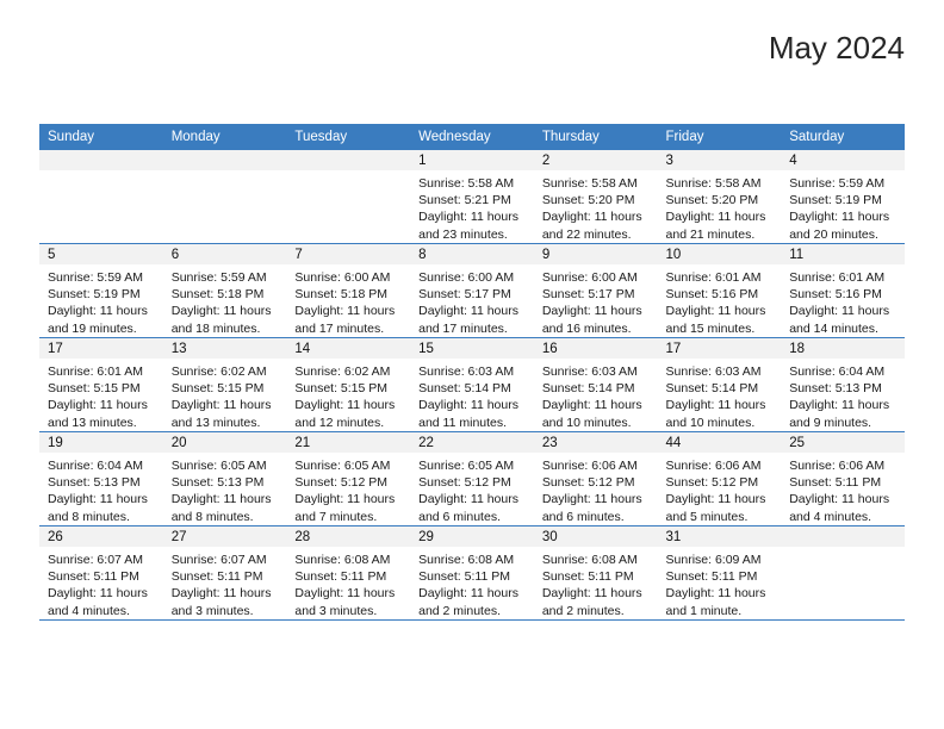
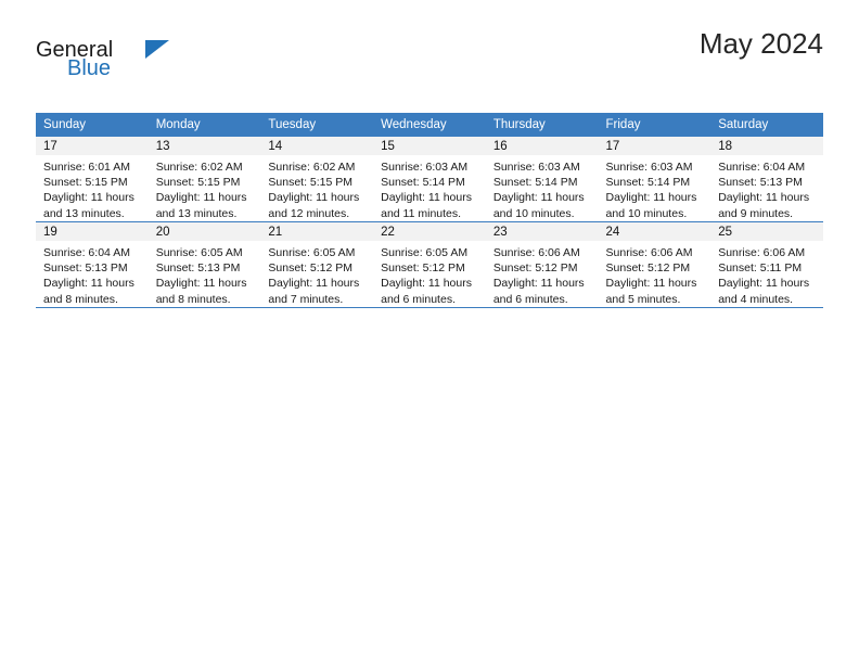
+ General
+ Blue
  May 2024
  Sunday	Monday	Tuesday	Wednesday	Thursday	Friday	Saturday
- 			1Sunrise: 5:58 AMSunset: 5:21 PMDaylight: 11 hoursand 23 minutes.	2Sunrise: 5:58 AMSunset: 5:20 PMDaylight: 11 hoursand 22 minutes.	3Sunrise: 5:58 AMSunset: 5:20 PMDaylight: 11 hoursand 21 minutes.	4Sunrise: 5:59 AMSunset: 5:19 PMDaylight: 11 hoursand 20 minutes.
- 5Sunrise: 5:59 AMSunset: 5:19 PMDaylight: 11 hoursand 19 minutes.	6Sunrise: 5:59 AMSunset: 5:18 PMDaylight: 11 hoursand 18 minutes.	7Sunrise: 6:00 AMSunset: 5:18 PMDaylight: 11 hoursand 17 minutes.	8Sunrise: 6:00 AMSunset: 5:17 PMDaylight: 11 hoursand 17 minutes.	9Sunrise: 6:00 AMSunset: 5:17 PMDaylight: 11 hoursand 16 minutes.	10Sunrise: 6:01 AMSunset: 5:16 PMDaylight: 11 hoursand 15 minutes.	11Sunrise: 6:01 AMSunset: 5:16 PMDaylight: 11 hoursand 14 minutes.
  17Sunrise: 6:01 AMSunset: 5:15 PMDaylight: 11 hoursand 13 minutes.	13Sunrise: 6:02 AMSunset: 5:15 PMDaylight: 11 hoursand 13 minutes.	14Sunrise: 6:02 AMSunset: 5:15 PMDaylight: 11 hoursand 12 minutes.	15Sunrise: 6:03 AMSunset: 5:14 PMDaylight: 11 hoursand 11 minutes.	16Sunrise: 6:03 AMSunset: 5:14 PMDaylight: 11 hoursand 10 minutes.	17Sunrise: 6:03 AMSunset: 5:14 PMDaylight: 11 hoursand 10 minutes.	18Sunrise: 6:04 AMSunset: 5:13 PMDaylight: 11 hoursand 9 minutes.
- 19Sunrise: 6:04 AMSunset: 5:13 PMDaylight: 11 hoursand 8 minutes.	20Sunrise: 6:05 AMSunset: 5:13 PMDaylight: 11 hoursand 8 minutes.	21Sunrise: 6:05 AMSunset: 5:12 PMDaylight: 11 hoursand 7 minutes.	22Sunrise: 6:05 AMSunset: 5:12 PMDaylight: 11 hoursand 6 minutes.	23Sunrise: 6:06 AMSunset: 5:12 PMDaylight: 11 hoursand 6 minutes.	44Sunrise: 6:06 AMSunset: 5:12 PMDaylight: 11 hoursand 5 minutes.	25Sunrise: 6:06 AMSunset: 5:11 PMDaylight: 11 hoursand 4 minutes.
+ 19Sunrise: 6:04 AMSunset: 5:13 PMDaylight: 11 hoursand 8 minutes.	20Sunrise: 6:05 AMSunset: 5:13 PMDaylight: 11 hoursand 8 minutes.	21Sunrise: 6:05 AMSunset: 5:12 PMDaylight: 11 hoursand 7 minutes.	22Sunrise: 6:05 AMSunset: 5:12 PMDaylight: 11 hoursand 6 minutes.	23Sunrise: 6:06 AMSunset: 5:12 PMDaylight: 11 hoursand 6 minutes.	24Sunrise: 6:06 AMSunset: 5:12 PMDaylight: 11 hoursand 5 minutes.	25Sunrise: 6:06 AMSunset: 5:11 PMDaylight: 11 hoursand 4 minutes.
- 26Sunrise: 6:07 AMSunset: 5:11 PMDaylight: 11 hoursand 4 minutes.	27Sunrise: 6:07 AMSunset: 5:11 PMDaylight: 11 hoursand 3 minutes.	28Sunrise: 6:08 AMSunset: 5:11 PMDaylight: 11 hoursand 3 minutes.	29Sunrise: 6:08 AMSunset: 5:11 PMDaylight: 11 hoursand 2 minutes.	30Sunrise: 6:08 AMSunset: 5:11 PMDaylight: 11 hoursand 2 minutes.	31Sunrise: 6:09 AMSunset: 5:11 PMDaylight: 11 hoursand 1 minute.
